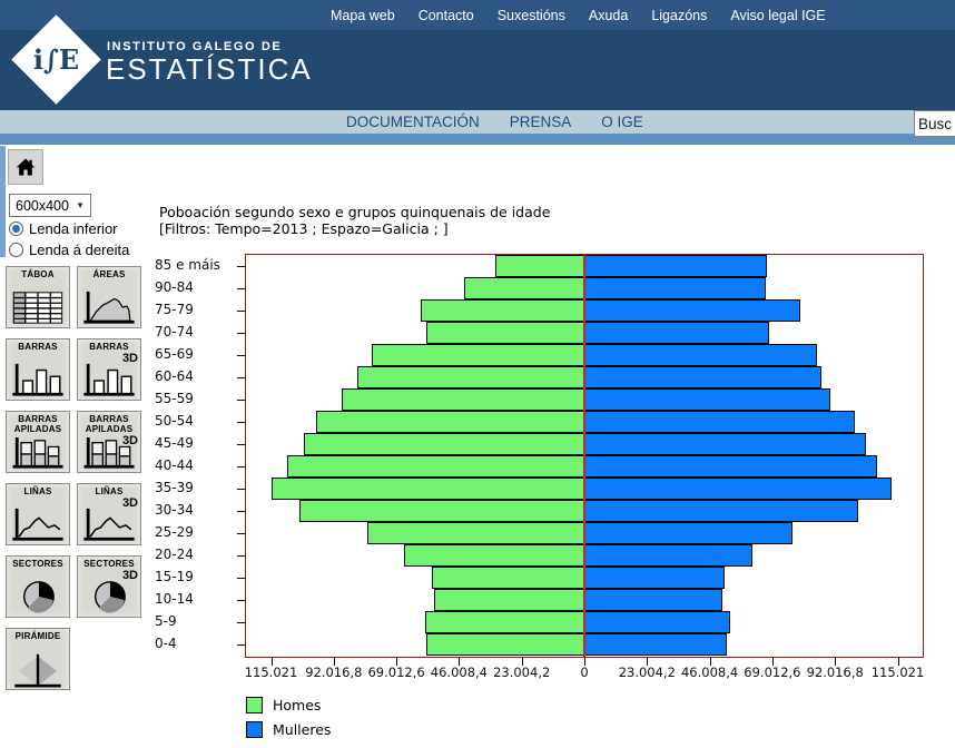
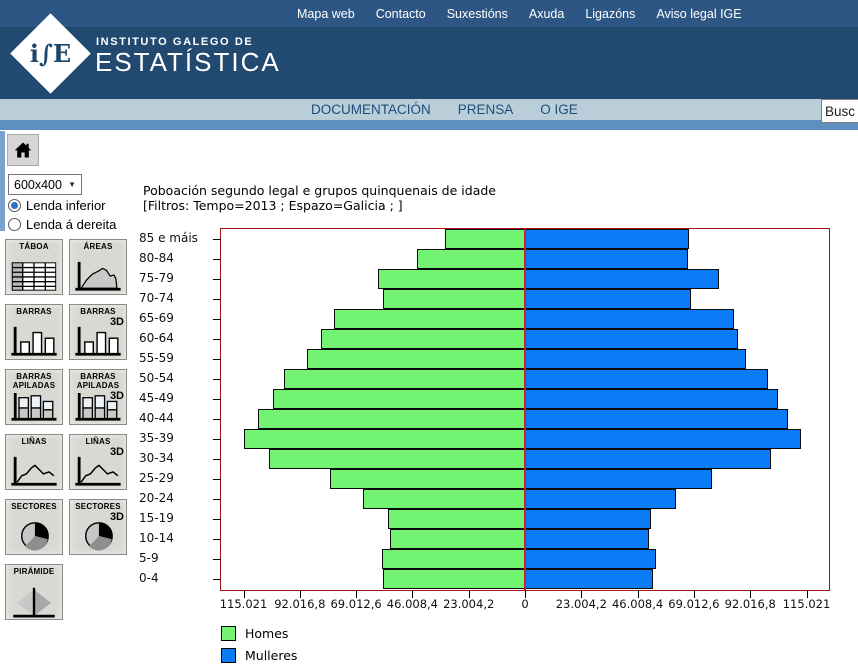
  Mapa web
  Contacto
  Suxestións
  Axuda
  Ligazóns
  Aviso legal IGE
  INSTITUTO GALEGO DE
  ESTATÍSTICA
  DOCUMENTACIÓN
  PRENSA
  O IGE
  Busc
  600x400
  ▼
  Lenda inferior
  Lenda á dereita
  TÁBOA
  ÁREAS
  BARRAS
  BARRAS
  3D
  BARRAS APILADAS
  BARRAS APILADAS
  3D
  LIÑAS
  LIÑAS
  3D
  SECTORES
  SECTORES
  3D
  PIRÁMIDE
- Poboación segundo sexo e grupos quinquenais de idade
+ Poboación segundo legal e grupos quinquenais de idade
  [Filtros: Tempo=2013 ; Espazo=Galicia ; ]
  85 e máis
- 90-84
+ 80-84
  75-79
  70-74
  65-69
  60-64
  55-59
  50-54
  45-49
  40-44
  35-39
  30-34
  25-29
  20-24
  15-19
  10-14
  5-9
  0-4
  115.021
  92.016,8
  69.012,6
  46.008,4
  23.004,2
  0
  23.004,2
  46.008,4
  69.012,6
  92.016,8
  115.021
  Homes
  Mulleres
